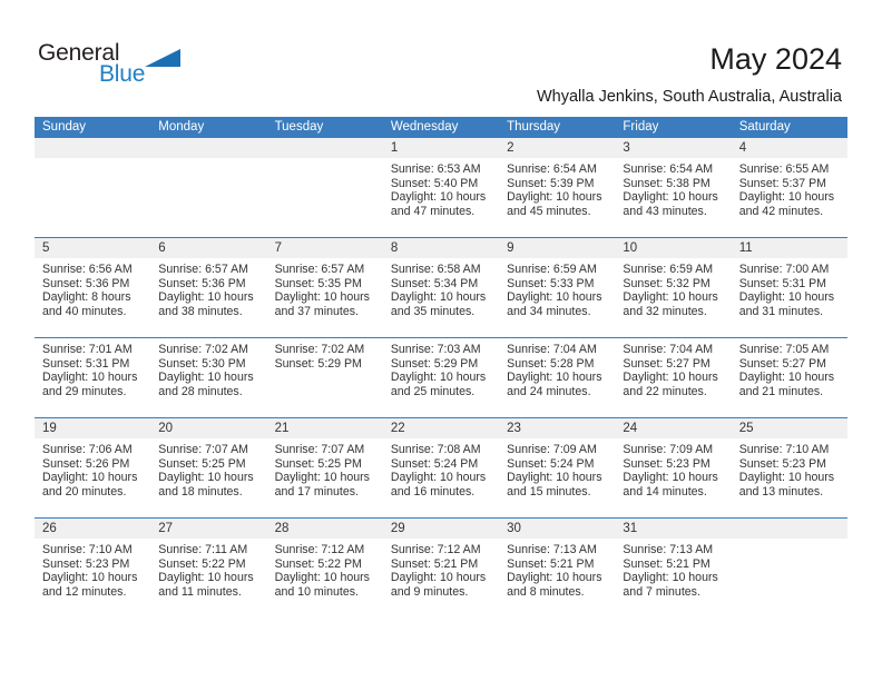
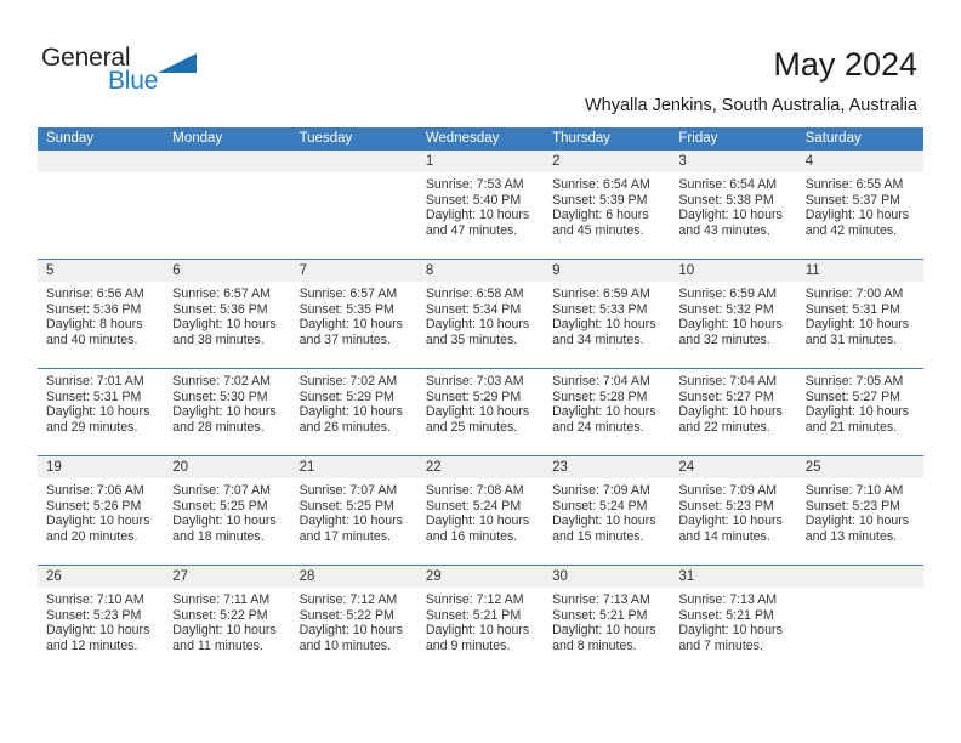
  General
  Blue
  May 2024
  Whyalla Jenkins, South Australia, Australia
  Sunday
  Monday
  Tuesday
  Wednesday
  Thursday
  Friday
  Saturday
  1
  2
  3
  4
- Sunrise: 6:53 AM
+ Sunrise: 7:53 AM
  Sunset: 5:40 PM
  Daylight: 10 hours and 47 minutes.
  Sunrise: 6:54 AM
  Sunset: 5:39 PM
- Daylight: 10 hours and 45 minutes.
+ Daylight: 6 hours and 45 minutes.
  Sunrise: 6:54 AM
  Sunset: 5:38 PM
  Daylight: 10 hours and 43 minutes.
  Sunrise: 6:55 AM
  Sunset: 5:37 PM
  Daylight: 10 hours and 42 minutes.
  5
  6
  7
  8
  9
  10
  11
  Sunrise: 6:56 AM
  Sunset: 5:36 PM
  Daylight: 8 hours and 40 minutes.
  Sunrise: 6:57 AM
  Sunset: 5:36 PM
  Daylight: 10 hours and 38 minutes.
  Sunrise: 6:57 AM
  Sunset: 5:35 PM
  Daylight: 10 hours and 37 minutes.
  Sunrise: 6:58 AM
  Sunset: 5:34 PM
  Daylight: 10 hours and 35 minutes.
  Sunrise: 6:59 AM
  Sunset: 5:33 PM
  Daylight: 10 hours and 34 minutes.
  Sunrise: 6:59 AM
  Sunset: 5:32 PM
  Daylight: 10 hours and 32 minutes.
  Sunrise: 7:00 AM
  Sunset: 5:31 PM
  Daylight: 10 hours and 31 minutes.
  Sunrise: 7:01 AM
  Sunset: 5:31 PM
  Daylight: 10 hours and 29 minutes.
  Sunrise: 7:02 AM
  Sunset: 5:30 PM
  Daylight: 10 hours and 28 minutes.
  Sunrise: 7:02 AM
  Sunset: 5:29 PM
+ Daylight: 10 hours and 26 minutes.
  Sunrise: 7:03 AM
  Sunset: 5:29 PM
  Daylight: 10 hours and 25 minutes.
  Sunrise: 7:04 AM
  Sunset: 5:28 PM
  Daylight: 10 hours and 24 minutes.
  Sunrise: 7:04 AM
  Sunset: 5:27 PM
  Daylight: 10 hours and 22 minutes.
  Sunrise: 7:05 AM
  Sunset: 5:27 PM
  Daylight: 10 hours and 21 minutes.
  19
  20
  21
  22
  23
  24
  25
  Sunrise: 7:06 AM
  Sunset: 5:26 PM
  Daylight: 10 hours and 20 minutes.
  Sunrise: 7:07 AM
  Sunset: 5:25 PM
  Daylight: 10 hours and 18 minutes.
  Sunrise: 7:07 AM
  Sunset: 5:25 PM
  Daylight: 10 hours and 17 minutes.
  Sunrise: 7:08 AM
  Sunset: 5:24 PM
  Daylight: 10 hours and 16 minutes.
  Sunrise: 7:09 AM
  Sunset: 5:24 PM
  Daylight: 10 hours and 15 minutes.
  Sunrise: 7:09 AM
  Sunset: 5:23 PM
  Daylight: 10 hours and 14 minutes.
  Sunrise: 7:10 AM
  Sunset: 5:23 PM
  Daylight: 10 hours and 13 minutes.
  26
  27
  28
  29
  30
  31
  Sunrise: 7:10 AM
  Sunset: 5:23 PM
  Daylight: 10 hours and 12 minutes.
  Sunrise: 7:11 AM
  Sunset: 5:22 PM
  Daylight: 10 hours and 11 minutes.
  Sunrise: 7:12 AM
  Sunset: 5:22 PM
  Daylight: 10 hours and 10 minutes.
  Sunrise: 7:12 AM
  Sunset: 5:21 PM
  Daylight: 10 hours and 9 minutes.
  Sunrise: 7:13 AM
  Sunset: 5:21 PM
  Daylight: 10 hours and 8 minutes.
  Sunrise: 7:13 AM
  Sunset: 5:21 PM
  Daylight: 10 hours and 7 minutes.
